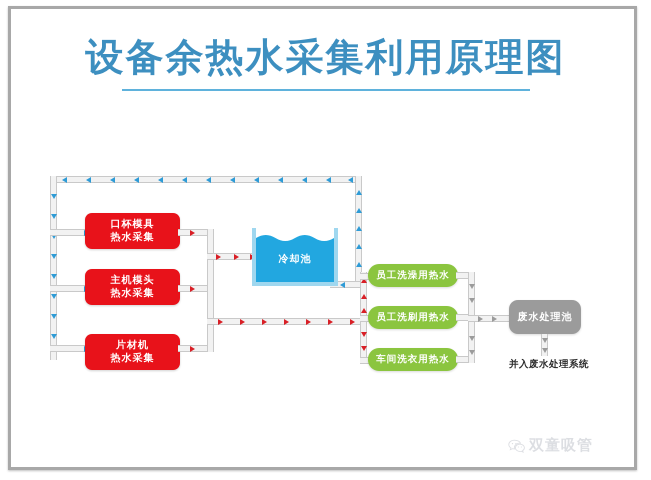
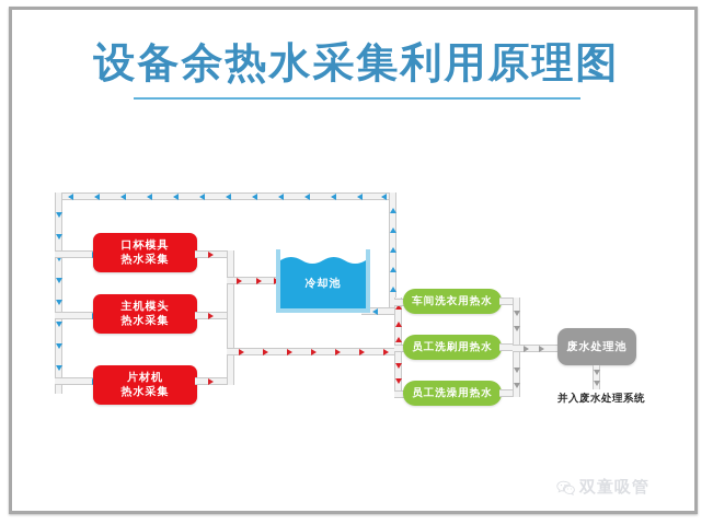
  设备余热水采集利用原理图
  口杯模具
  热水采集
  主机模头
  热水采集
  片材机
  热水采集
  冷却池
- 员工洗澡用热水
+ 车间洗衣用热水
  员工洗刷用热水
- 车间洗衣用热水
+ 员工洗澡用热水
  废水处理池
  并入废水处理系统
  双童吸管
